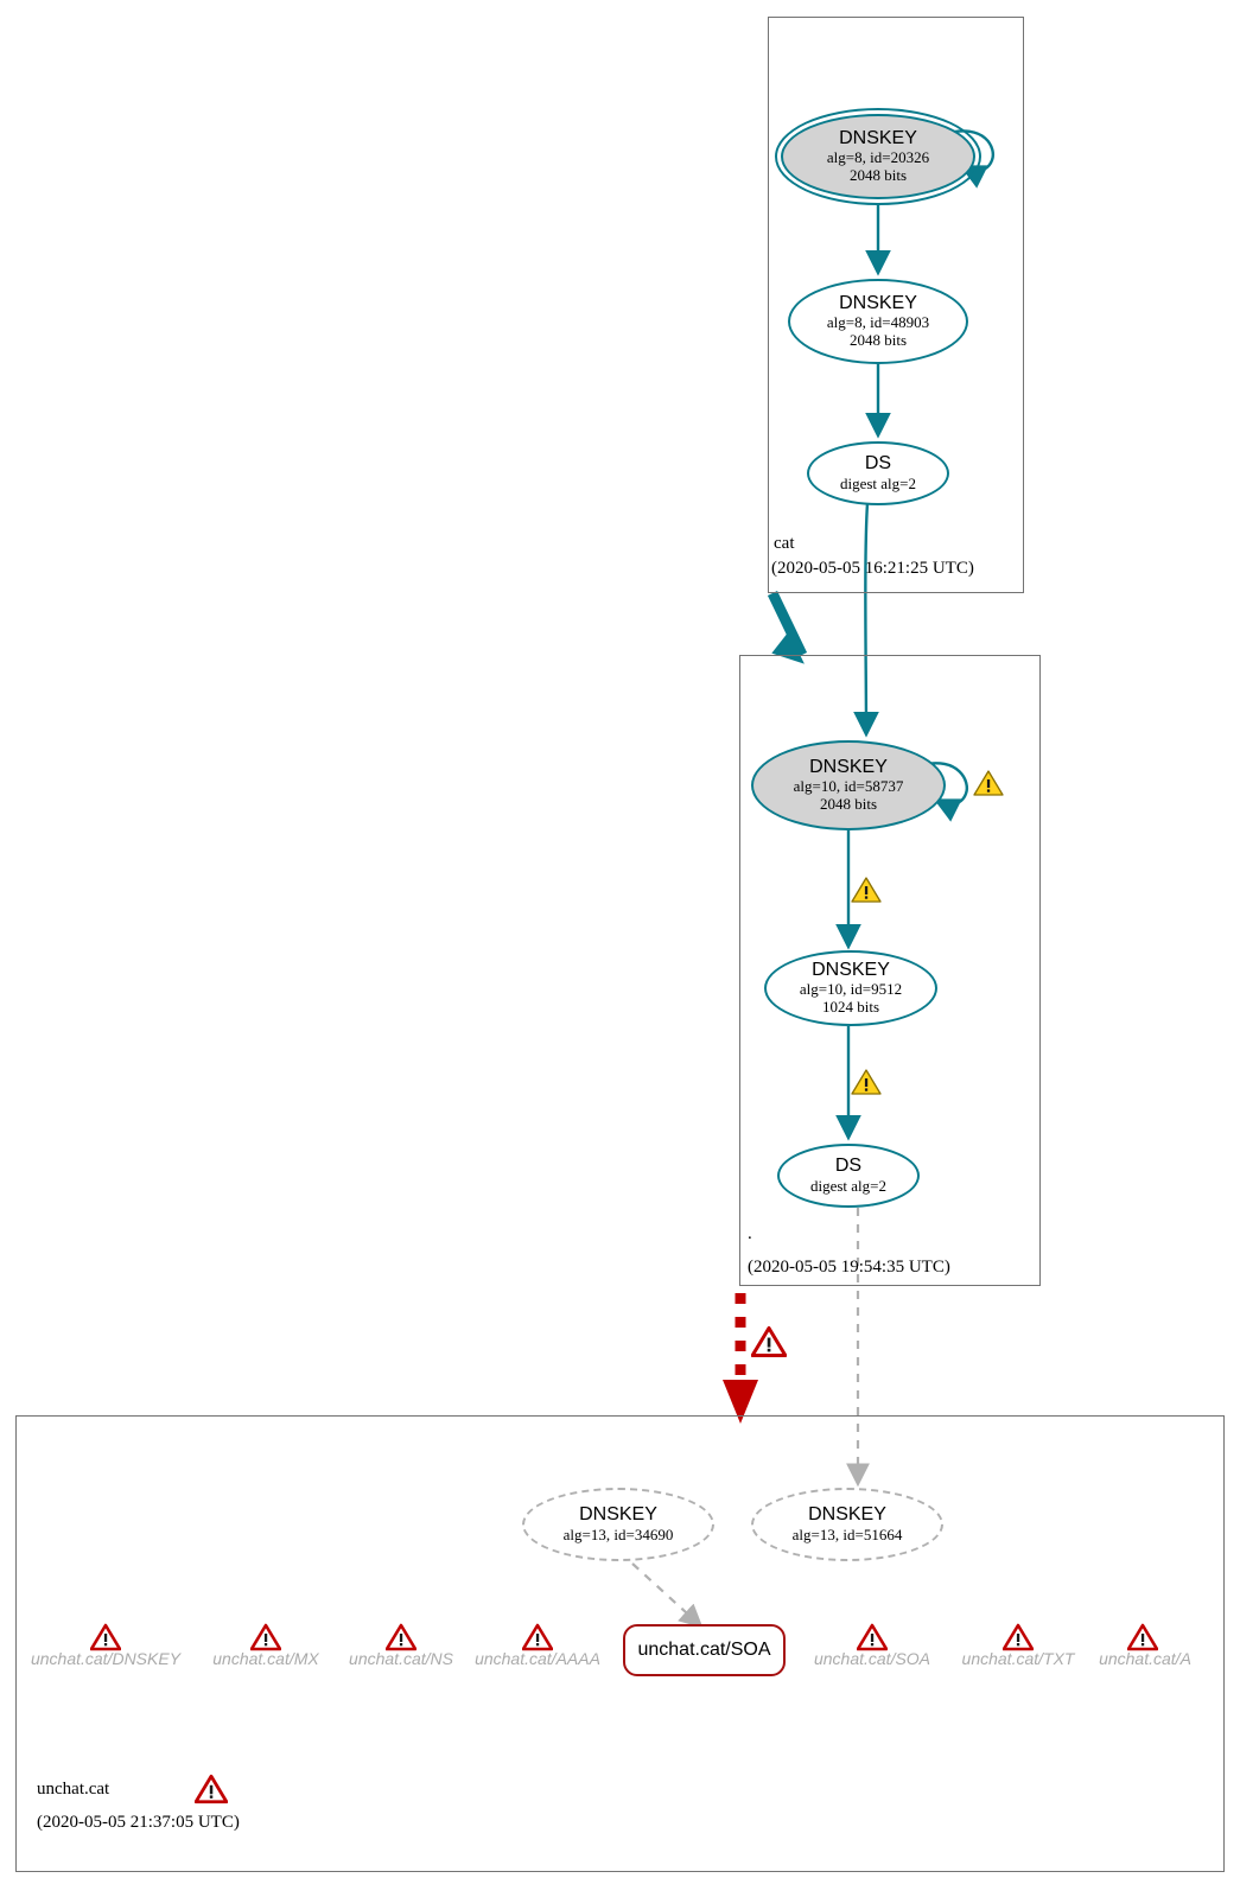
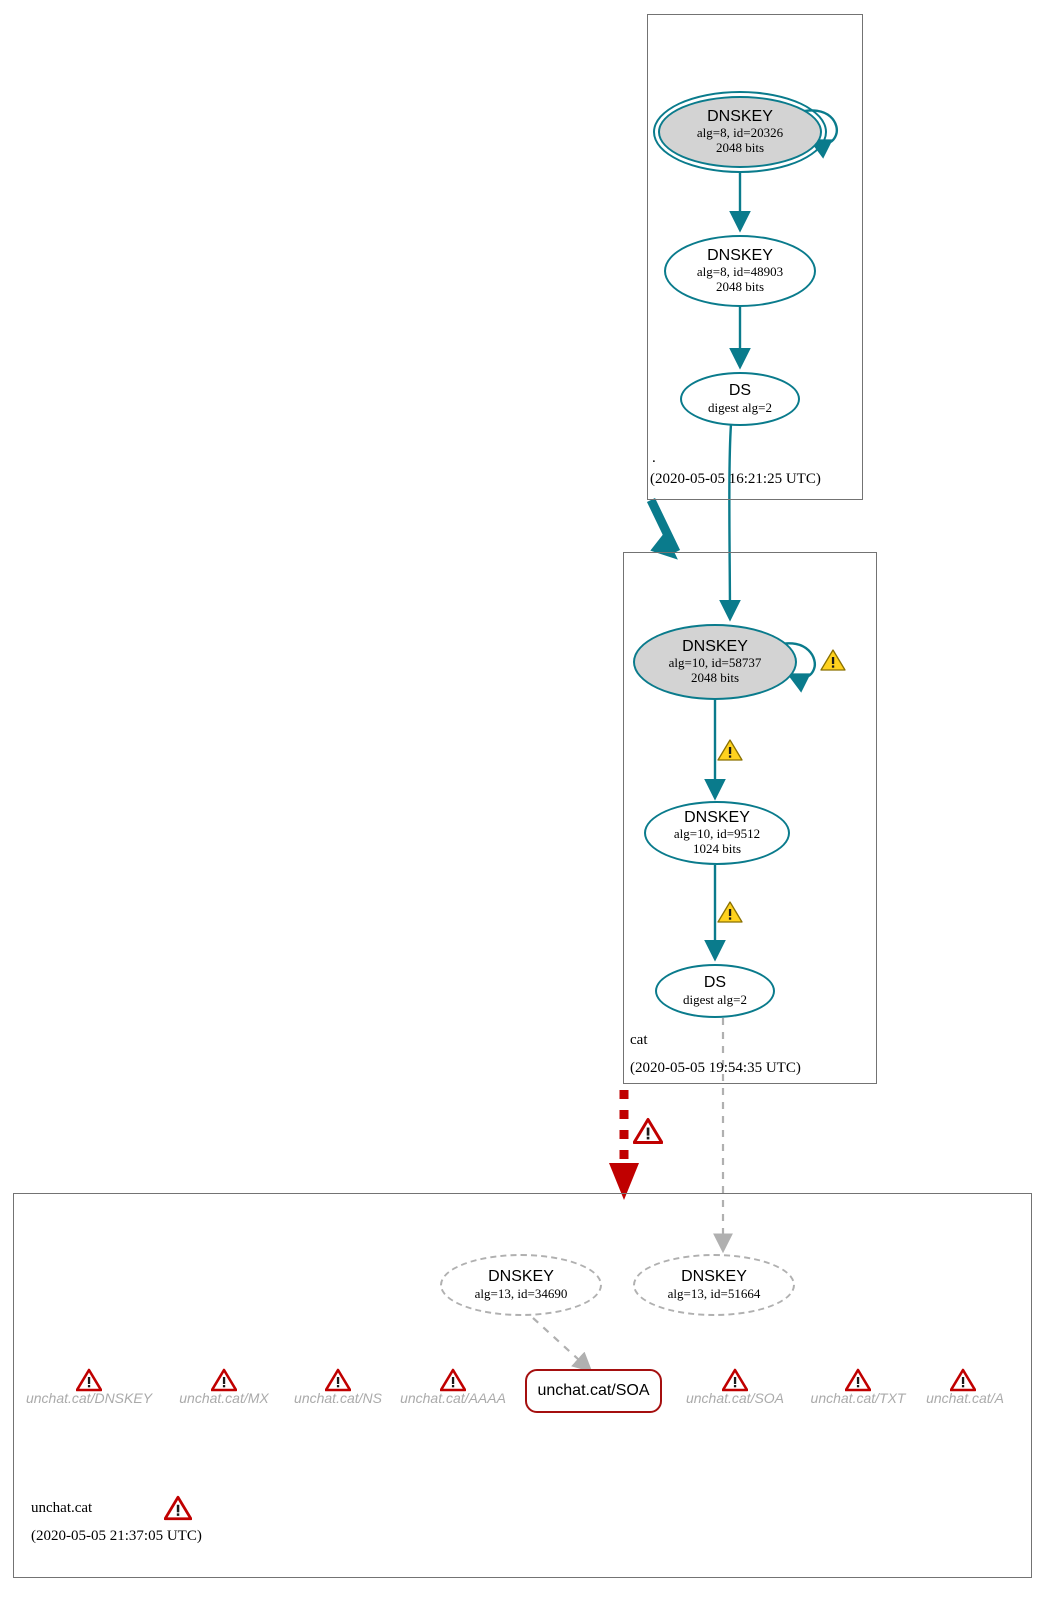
  DNSKEY
  alg=8, id=20326
  2048 bits
  DNSKEY
  alg=8, id=48903
  2048 bits
  DS
  digest alg=2
- cat
+ .
  (2020-05-05 16:21:25 UTC)
  DNSKEY
  alg=10, id=58737
  2048 bits
  DNSKEY
  alg=10, id=9512
  1024 bits
  DS
  digest alg=2
- .
+ cat
  (2020-05-05 19:54:35 UTC)
  DNSKEY
  alg=13, id=34690
  DNSKEY
  alg=13, id=51664
  unchat.cat/DNSKEY
  unchat.cat/MX
  unchat.cat/NS
  unchat.cat/AAAA
  unchat.cat/SOA
  unchat.cat/SOA
  unchat.cat/TXT
  unchat.cat/A
  unchat.cat
  (2020-05-05 21:37:05 UTC)
